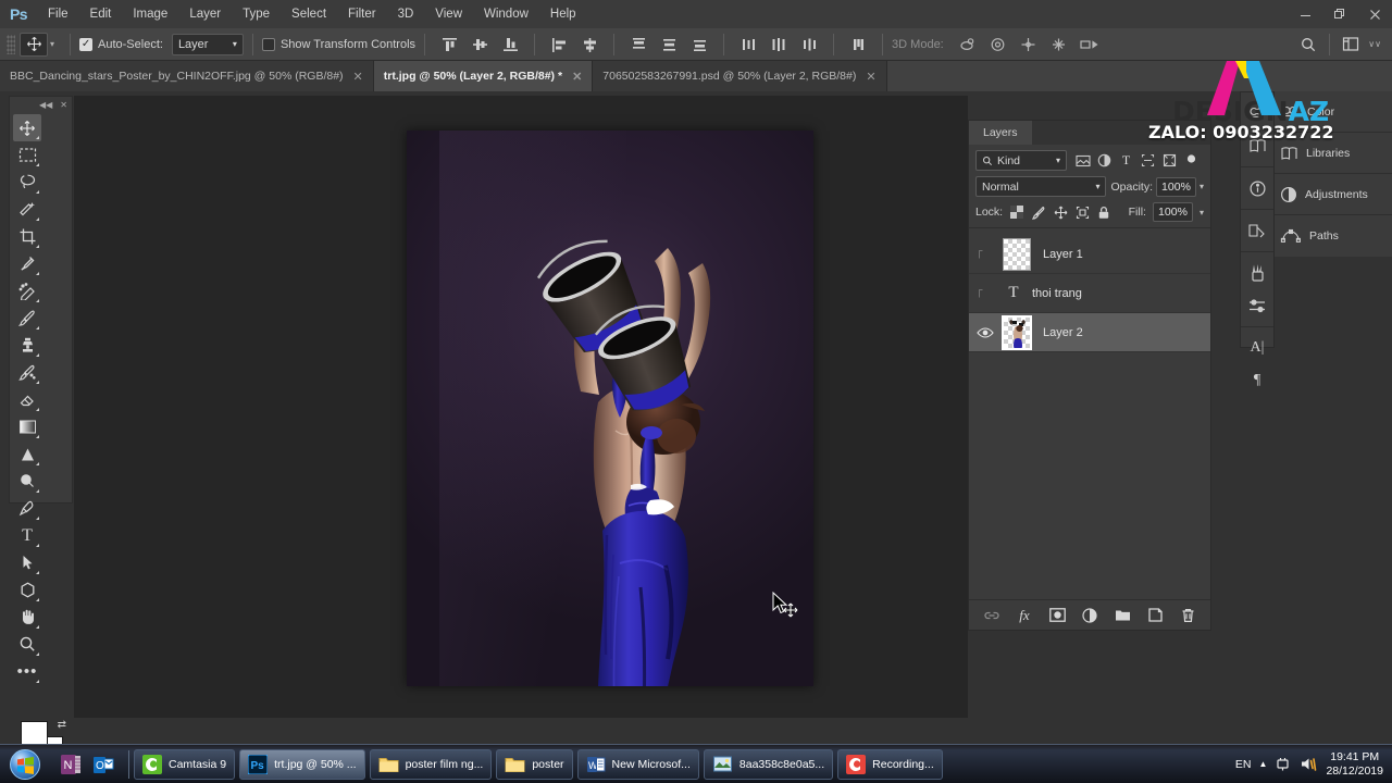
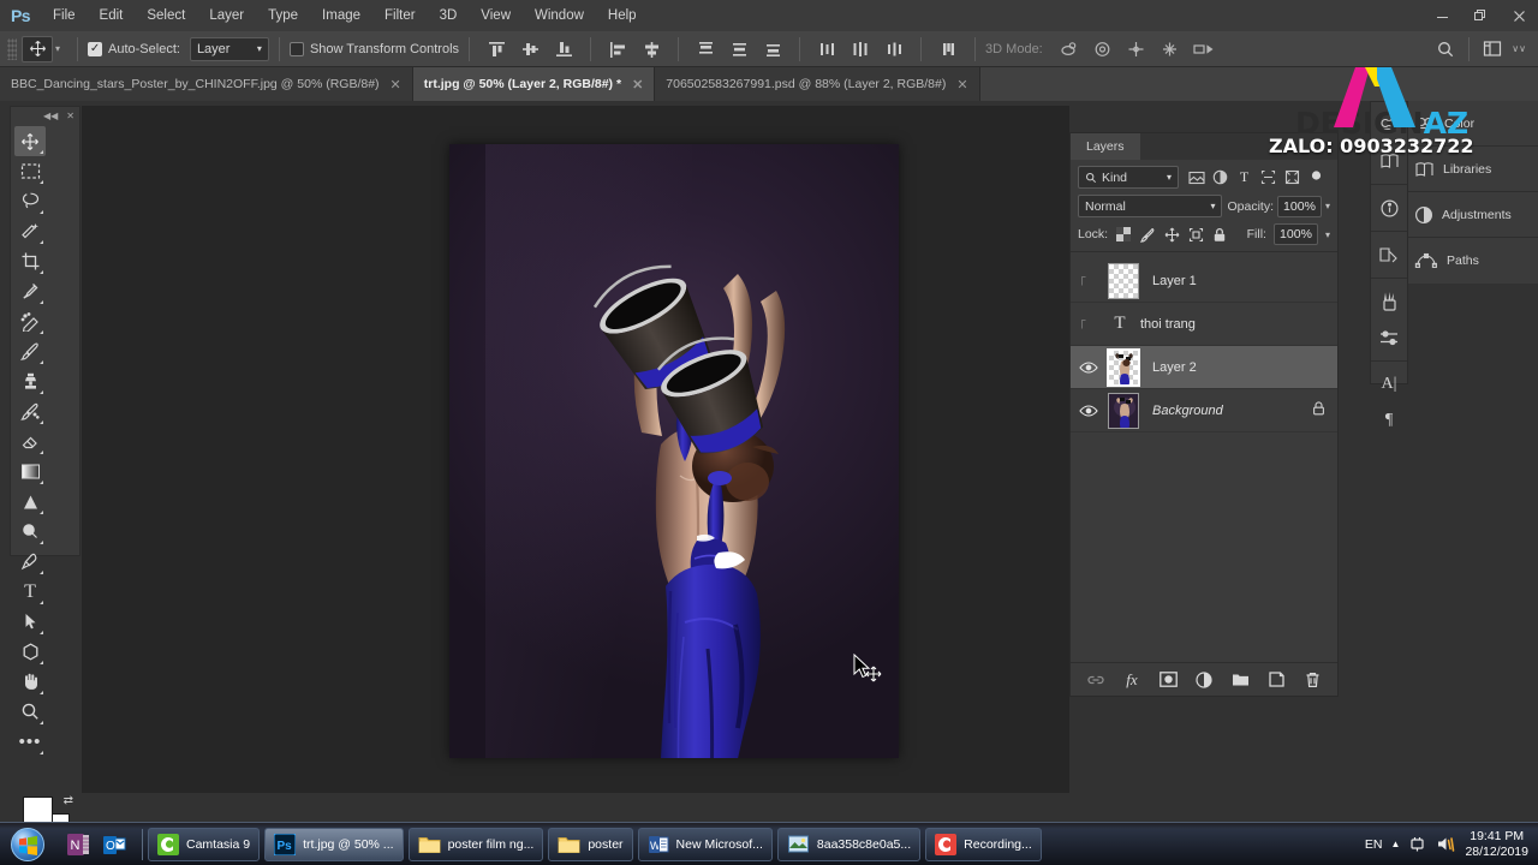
  Ps
  File
  Edit
- Image
+ Select
  Layer
  Type
- Select
+ Image
  Filter
  3D
  View
  Window
  Help
  ▾
  Auto-Select:
  Layer
  ▾
  Show Transform Controls
  3D Mode:
  ∨∨
  BBC_Dancing_stars_Poster_by_CHIN2OFF.jpg @ 50% (RGB/8#)
  ✕
  trt.jpg @ 50% (Layer 2, RGB/8#) *
  ✕
- 706502583267991.psd @ 50% (Layer 2, RGB/8#)
+ 706502583267991.psd @ 88% (Layer 2, RGB/8#)
  ✕
  ◀◀
  ✕
  T
  •••
  ⇄
  Layers
  Kind
  ▾
  T
  Normal
  ▾
  Opacity:
  100%
  ▾
  Lock:
  Fill:
  100%
  ▾
  Layer 1
  T
  thoi trang
  Layer 2
+ Background
  fx
  A|
  ¶
  Color
  Libraries
  Adjustments
  Paths
  DEIG AZ
  ZALO: 0903232722
  N
  O
  Camtasia 9
  Ps
  trt.jpg @ 50% ...
  poster film ng...
  poster
  W
  New Microsof...
  8aa358c8e0a5...
  Recording...
  EN
  ▲
  19:41 PM
  28/12/2019
